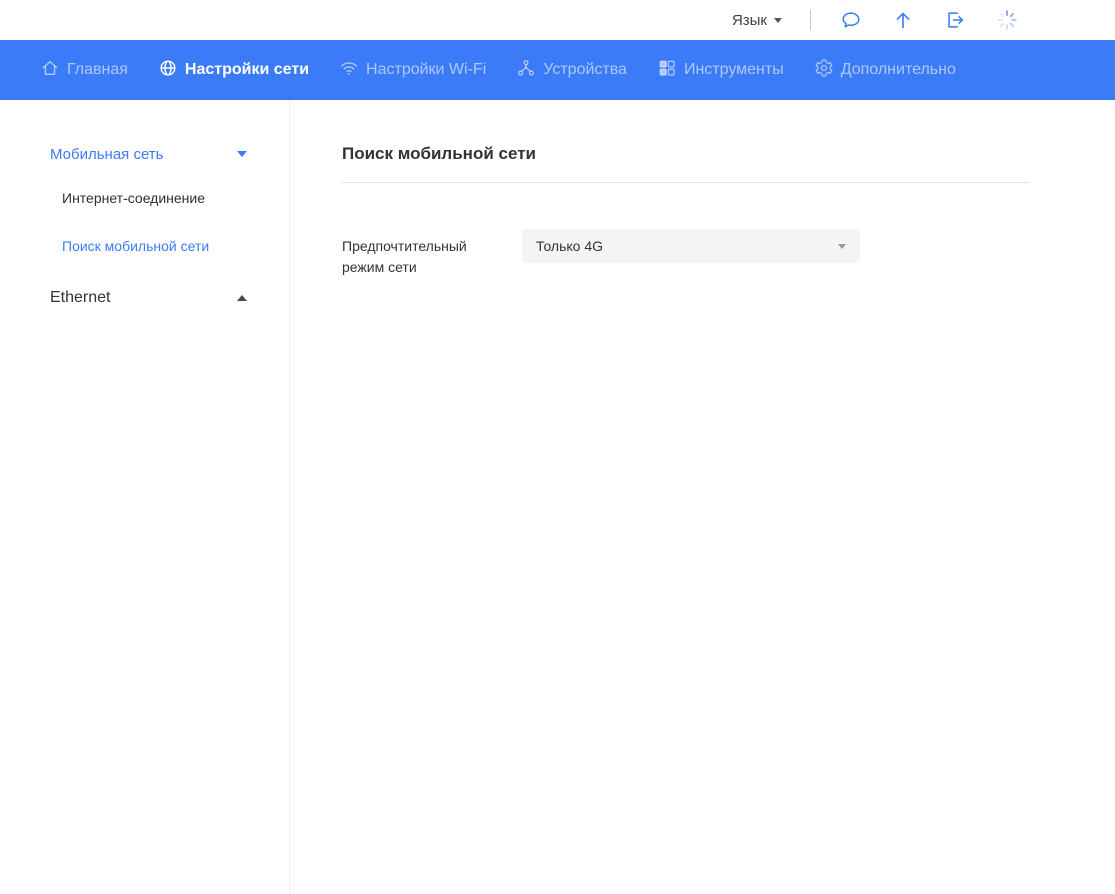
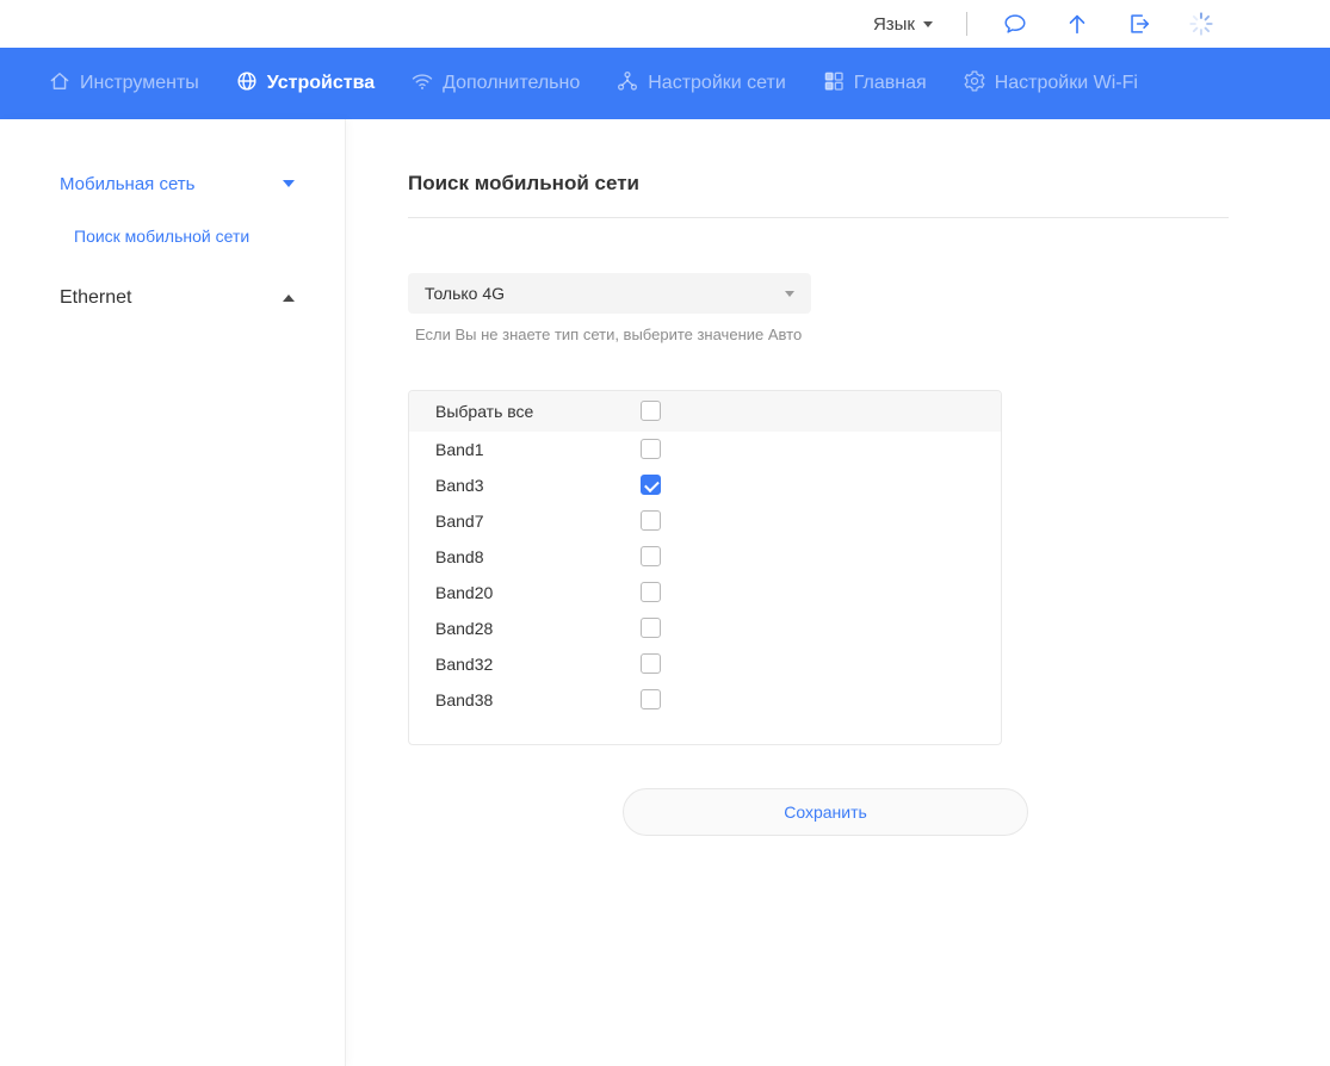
  Язык
- Главная
+ Инструменты
- Настройки сети
+ Устройства
- Настройки Wi-Fi
+ Дополнительно
- Устройства
+ Настройки сети
- Инструменты
+ Главная
- Дополнительно
+ Настройки Wi-Fi
  Мобильная сеть
- Интернет-соединение
  Поиск мобильной сети
  Ethernet
  Поиск мобильной сети
- Предпочтительный режим сети
  Только 4G
+ Если Вы не знаете тип сети, выберите значение Авто
+ Выбрать все
+ Band1
+ Band3
+ Band7
+ Band8
+ Band20
+ Band28
+ Band32
+ Band38
+ Сохранить
